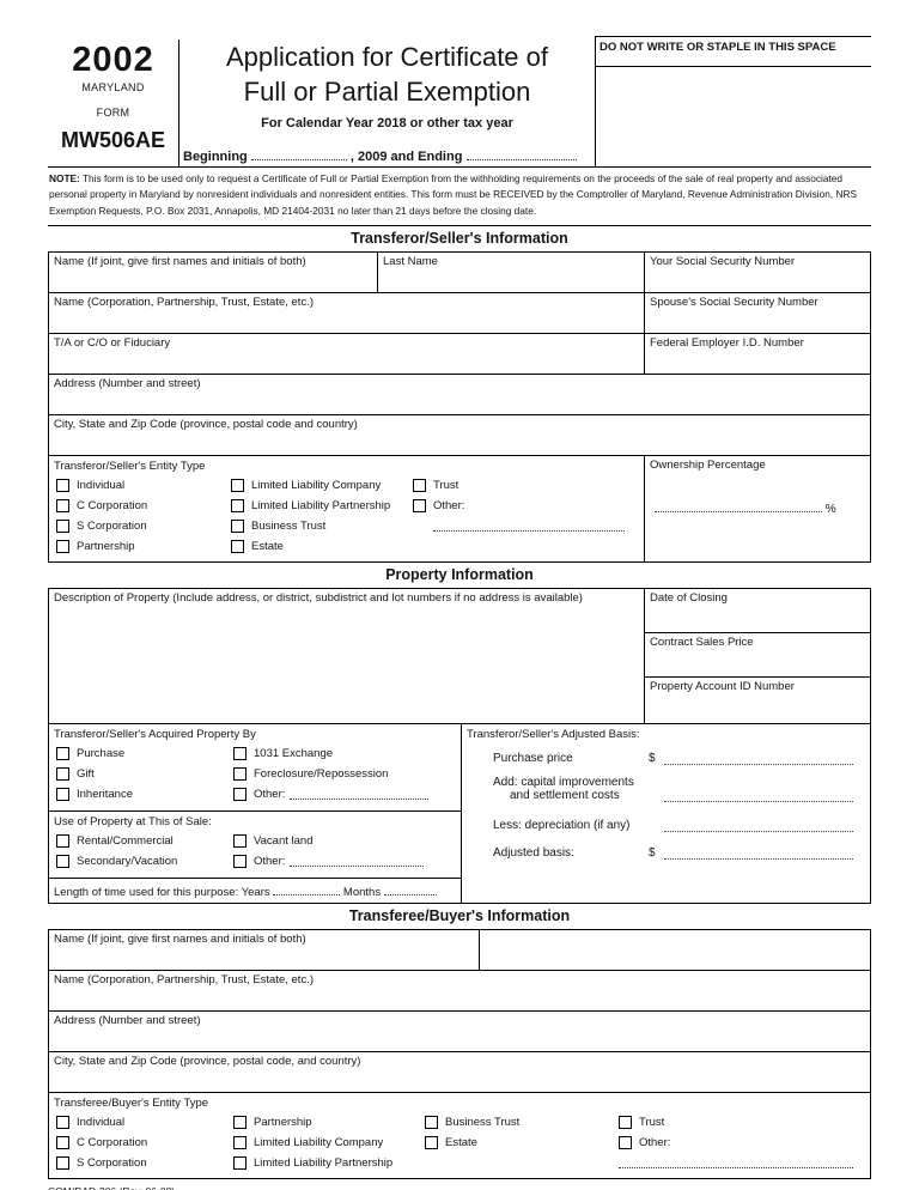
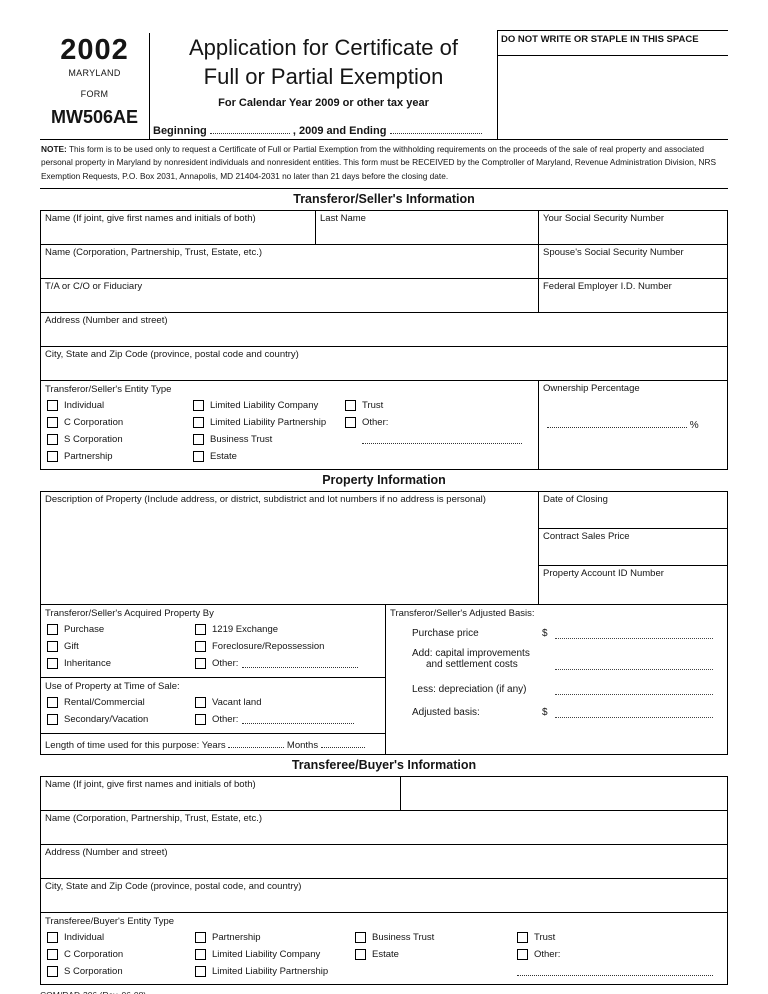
  2002
  MARYLAND
  FORM
  MW506AE
  Application for Certificate of
  Full or Partial Exemption
- For Calendar Year 2018 or other tax year
+ For Calendar Year 2009 or other tax year
  Beginning , 2009 and Ending
  DO NOT WRITE OR STAPLE IN THIS SPACE
  NOTE: This form is to be used only to request a Certificate of Full or Partial Exemption from the withholding requirements on the proceeds of the sale of real property and associated personal property in Maryland by nonresident individuals and nonresident entities. This form must be RECEIVED by the Comptroller of Maryland, Revenue Administration Division, NRS Exemption Requests, P.O. Box 2031, Annapolis, MD 21404-2031 no later than 21 days before the closing date.
  Transferor/Seller's Information
  Name (If joint, give first names and initials of both)
  Last Name
  Your Social Security Number
  Name (Corporation, Partnership, Trust, Estate, etc.)
  Spouse's Social Security Number
  T/A or C/O or Fiduciary
  Federal Employer I.D. Number
  Address (Number and street)
  City, State and Zip Code (province, postal code and country)
  Transferor/Seller's Entity Type
  Individual
  Limited Liability Company
  Trust
  C Corporation
  Limited Liability Partnership
  Other:
  S Corporation
  Business Trust
  Partnership
  Estate
  Ownership Percentage
  %
  Property Information
- Description of Property (Include address, or district, subdistrict and lot numbers if no address is available)
+ Description of Property (Include address, or district, subdistrict and lot numbers if no address is personal)
  Date of Closing
  Contract Sales Price
  Property Account ID Number
  Transferor/Seller's Acquired Property By
  Purchase
- 1031 Exchange
+ 1219 Exchange
  Gift
  Foreclosure/Repossession
  Inheritance
  Other:
- Use of Property at This of Sale:
+ Use of Property at Time of Sale:
  Rental/Commercial
  Vacant land
  Secondary/Vacation
  Other:
  Length of time used for this purpose: Years Months
  Transferor/Seller's Adjusted Basis:
  Purchase price
  $
  Add: capital improvements
  and settlement costs
  Less: depreciation (if any)
  Adjusted basis:
  $
  Transferee/Buyer's Information
  Name (If joint, give first names and initials of both)
  Name (Corporation, Partnership, Trust, Estate, etc.)
  Address (Number and street)
  City, State and Zip Code (province, postal code, and country)
  Transferee/Buyer's Entity Type
  Individual
  Partnership
  Business Trust
  Trust
  C Corporation
  Limited Liability Company
  Estate
  Other:
  S Corporation
  Limited Liability Partnership
